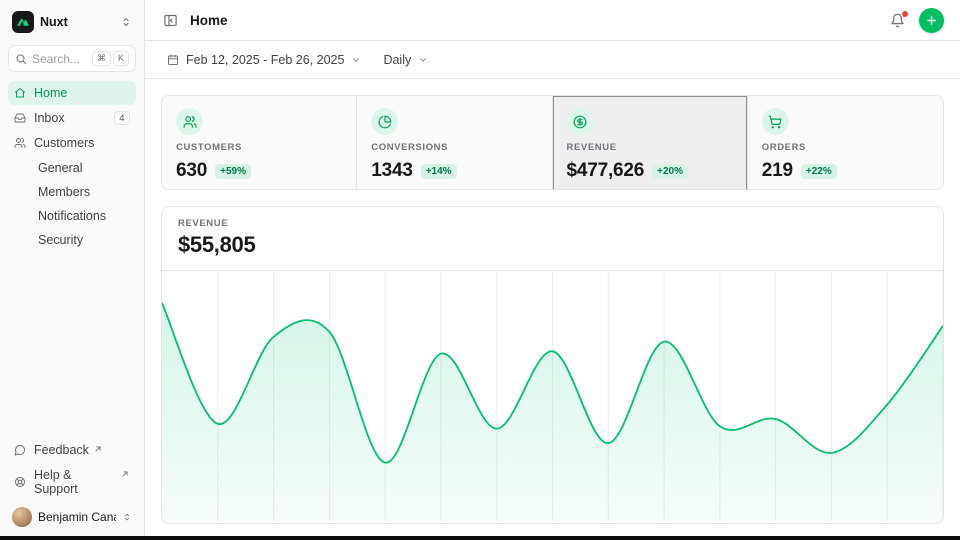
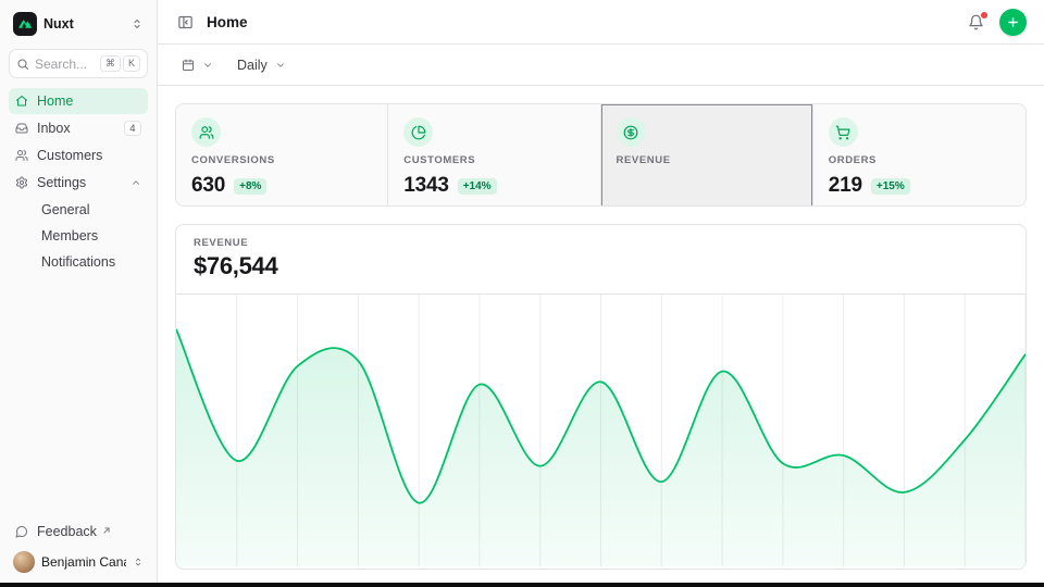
  Nuxt
  Search...
  ⌘
  K
  Home
  Inbox
  4
  Customers
+ Settings
  General
  Members
  Notifications
- Security
  Feedback
- Help & Support
  Benjamin Can
  Home
- Feb 12, 2025 - Feb 26, 2025
  Daily
- CUSTOMERS
+ CONVERSIONS
  630
- +59%
+ +8%
- CONVERSIONS
+ CUSTOMERS
  1343
  +14%
  REVENUE
- $477,626
- +20%
  ORDERS
  219
- +22%
+ +15%
  REVENUE
- $55,805
+ $76,544
